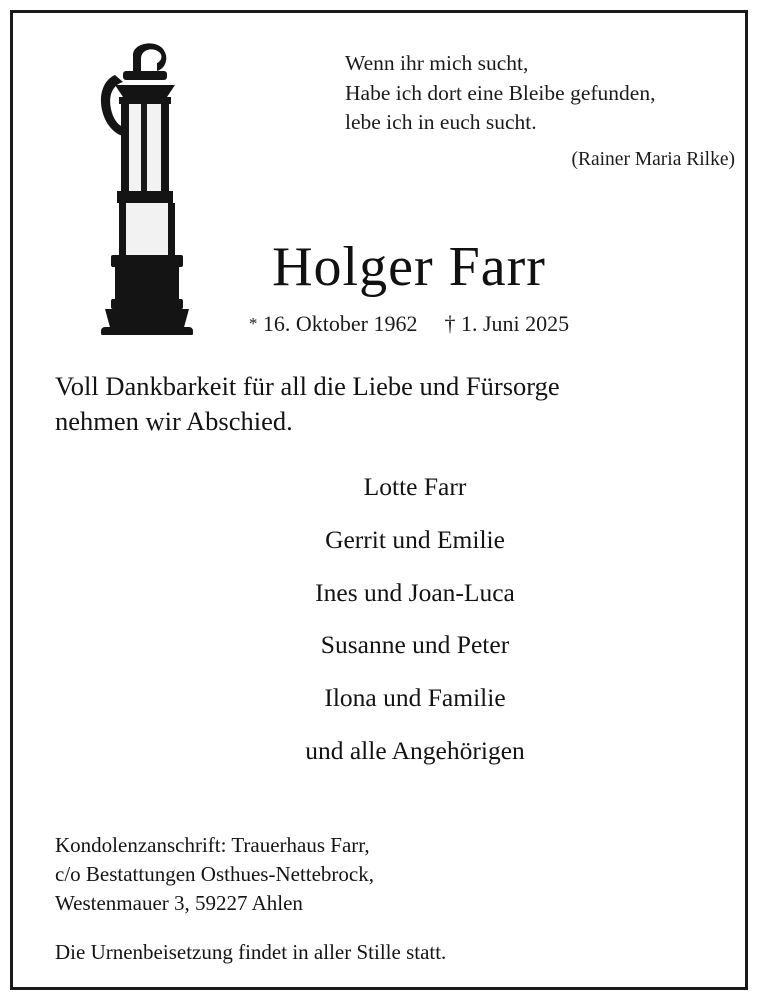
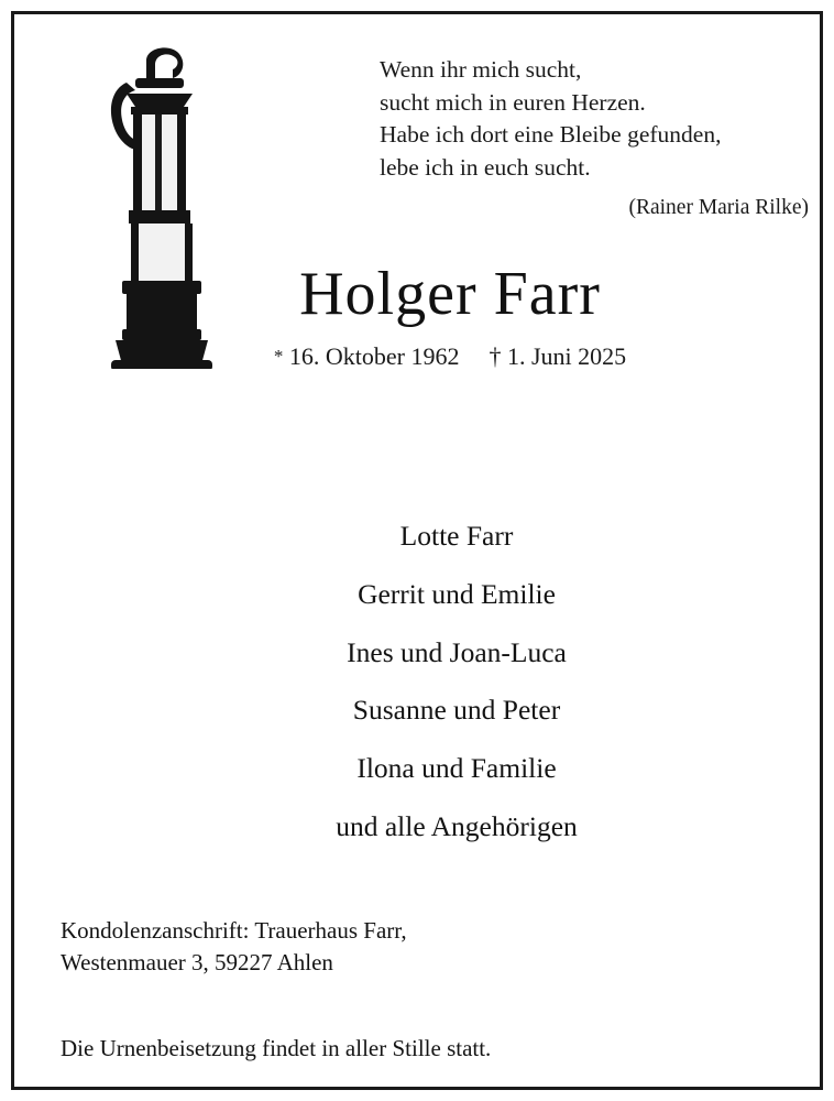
  Wenn ihr mich sucht,
+ sucht mich in euren Herzen.
  Habe ich dort eine Bleibe gefunden,
  lebe ich in euch sucht.
  (Rainer Maria Rilke)
  Holger Farr
  * 16. Oktober 1962 † 1. Juni 2025
- Voll Dankbarkeit für all die Liebe und Fürsorge
- nehmen wir Abschied.
  Lotte Farr
  Gerrit und Emilie
  Ines und Joan-Luca
  Susanne und Peter
  Ilona und Familie
  und alle Angehörigen
  Kondolenzanschrift: Trauerhaus Farr,
- c/o Bestattungen Osthues-Nettebrock,
  Westenmauer 3, 59227 Ahlen
  Die Urnenbeisetzung findet in aller Stille statt.
